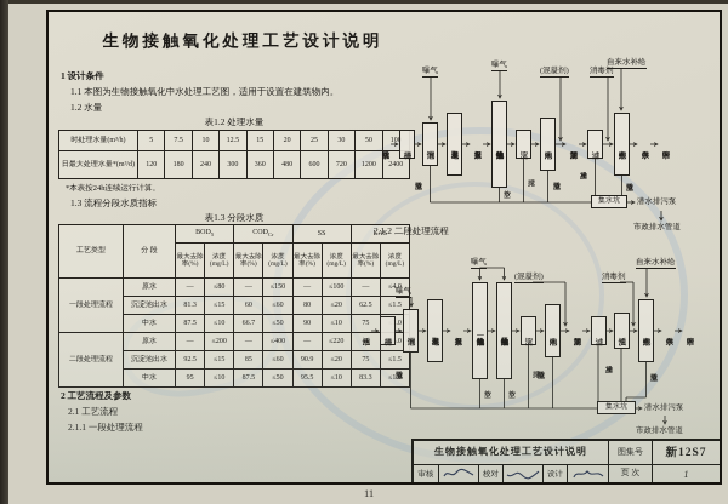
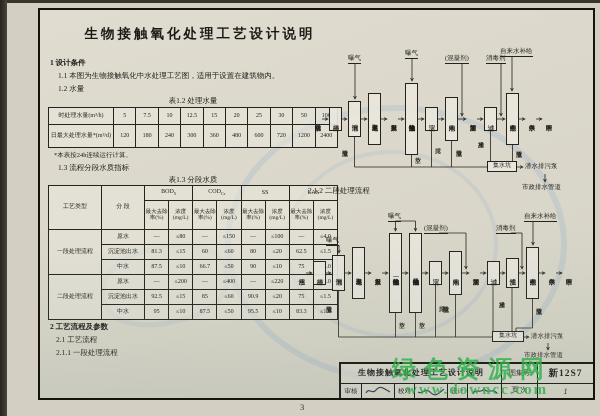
+ 绿色资源网
+ www.downcc.com
- 11
+ 3
